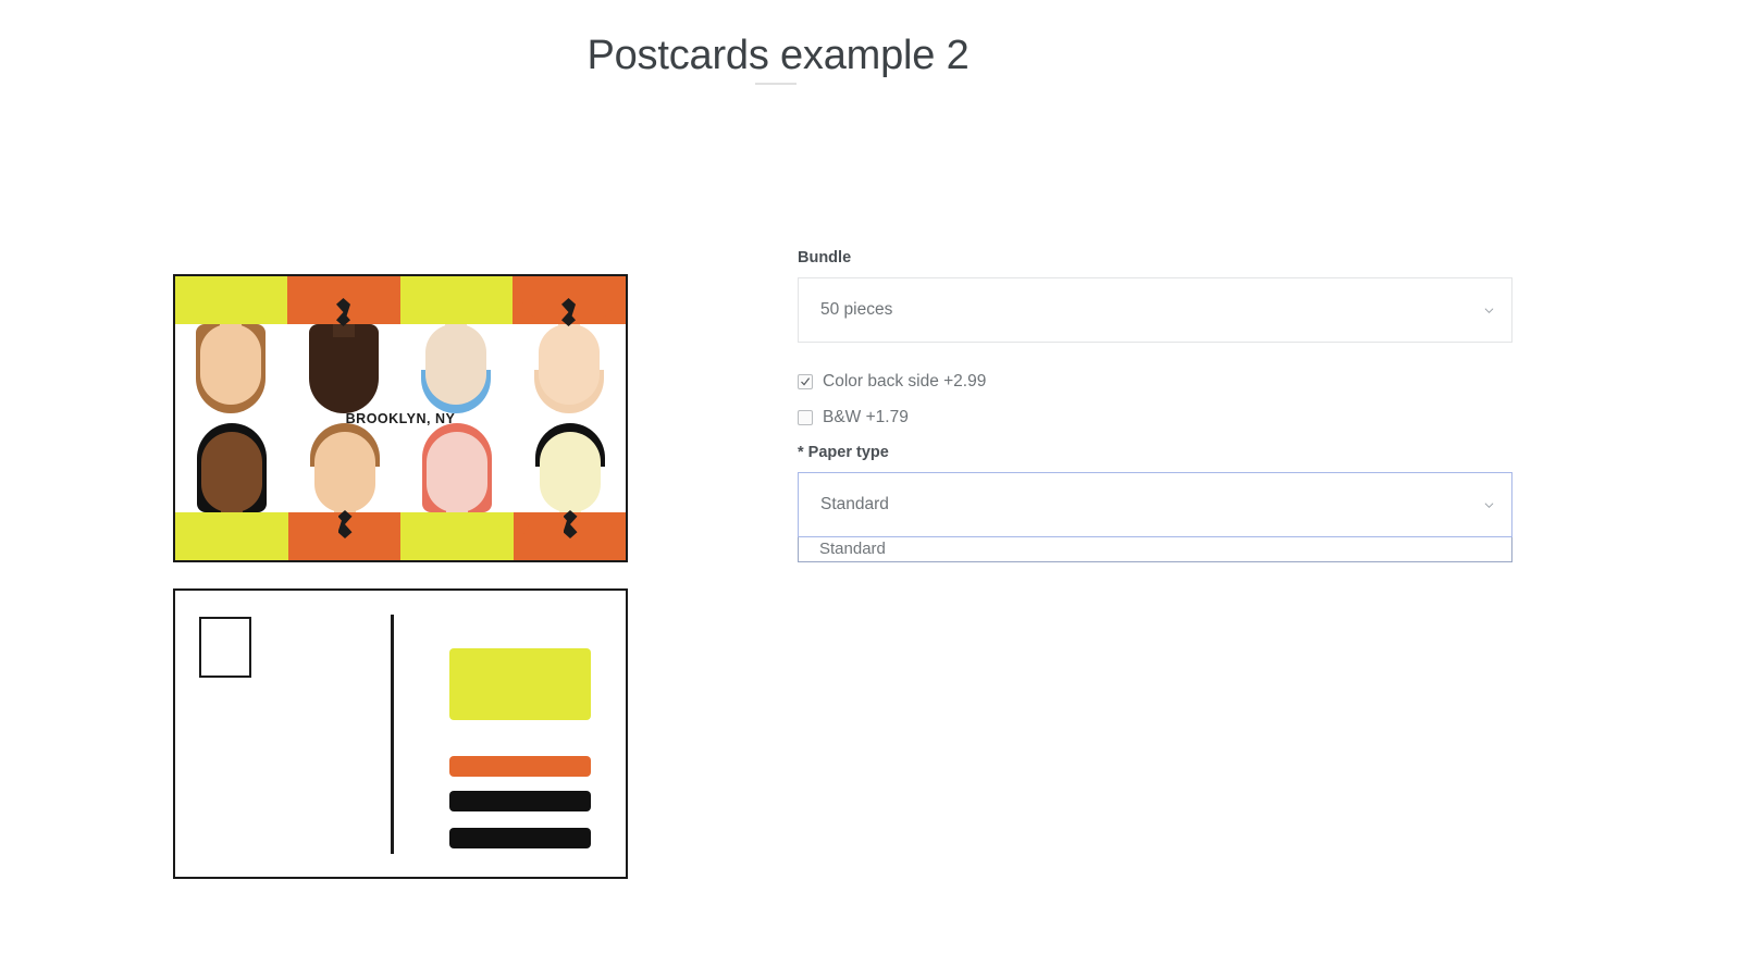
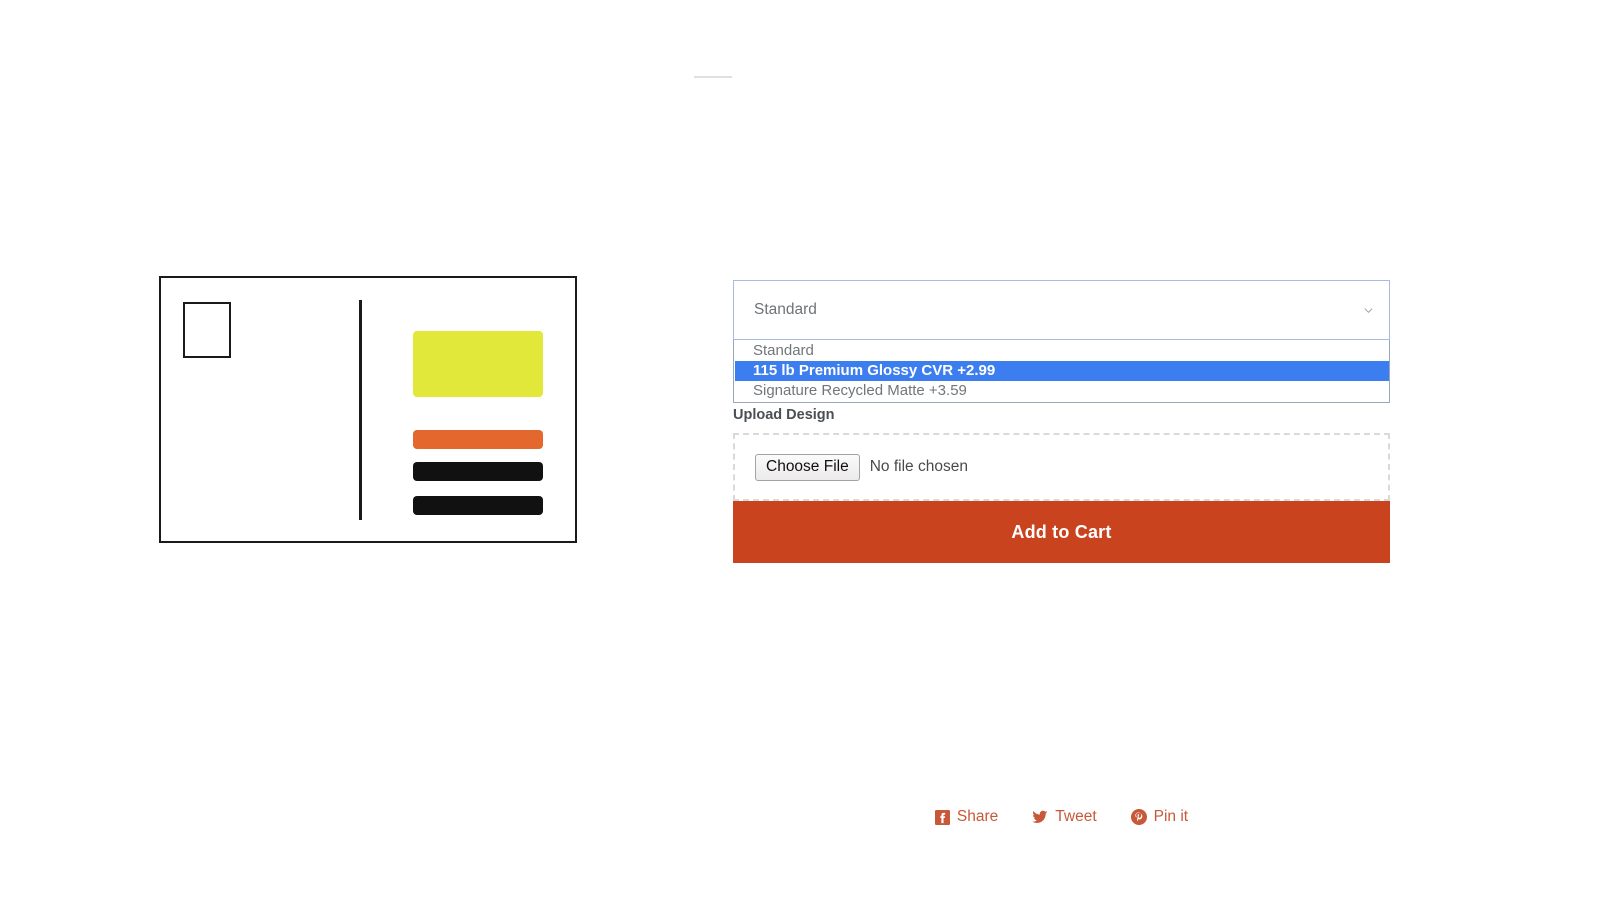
- Postcards example 2
- BROOKLYN, NY
- Bundle
- 50 pieces
- Color back side +2.99
- B&W +1.79
- * Paper type
  Standard
  Standard
+ 115 lb Premium Glossy CVR +2.99
+ Signature Recycled Matte +3.59
+ Upload Design
+ Choose File
+ No file chosen
+ Add to Cart
+ Share
+ Tweet
+ Pin it
